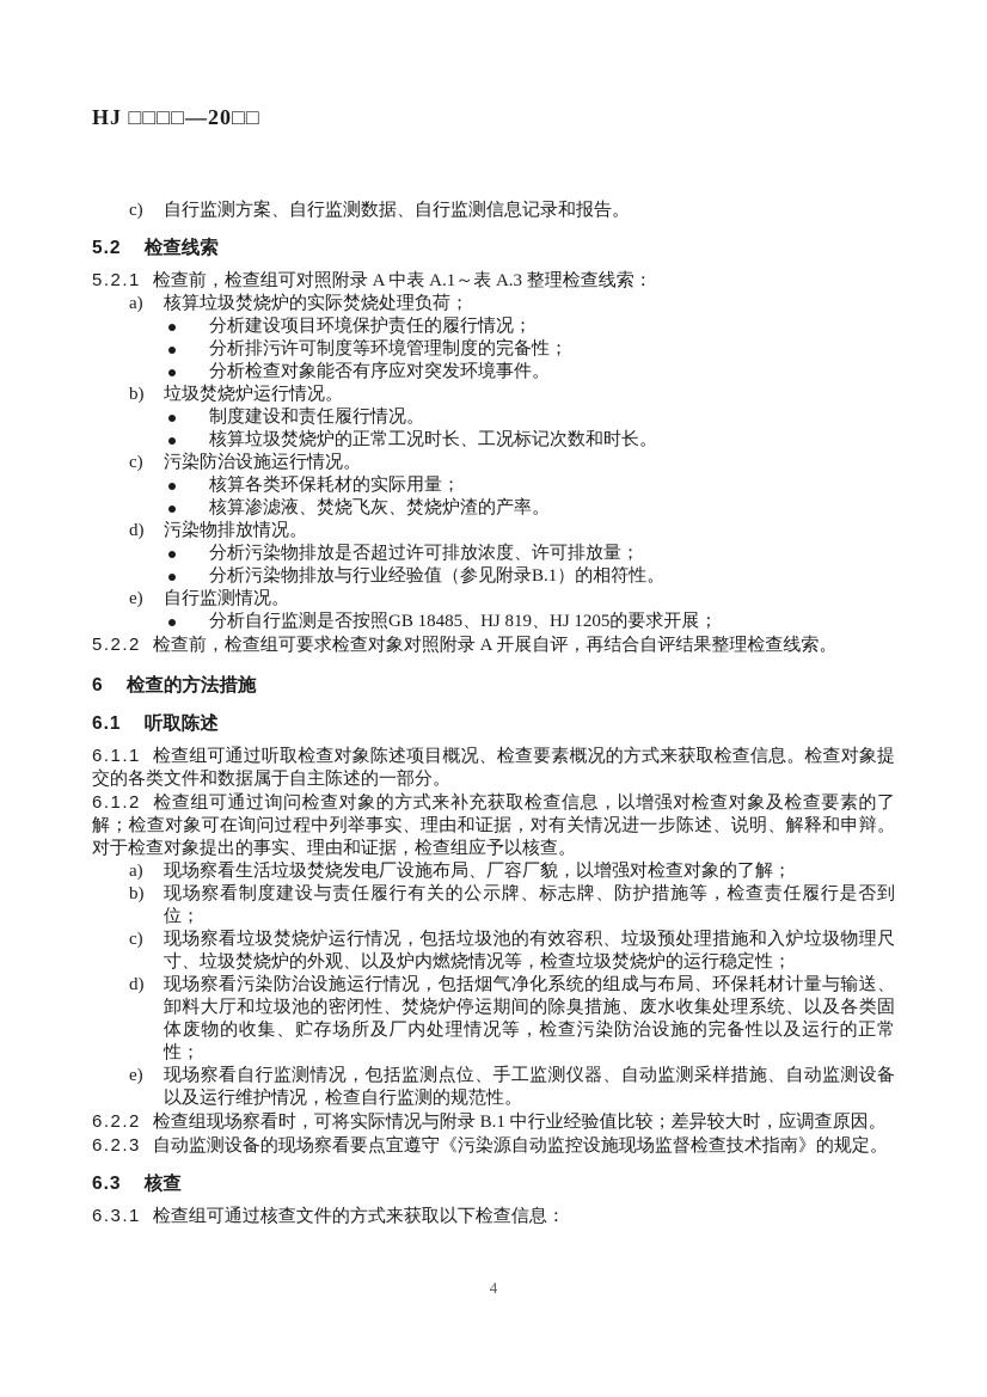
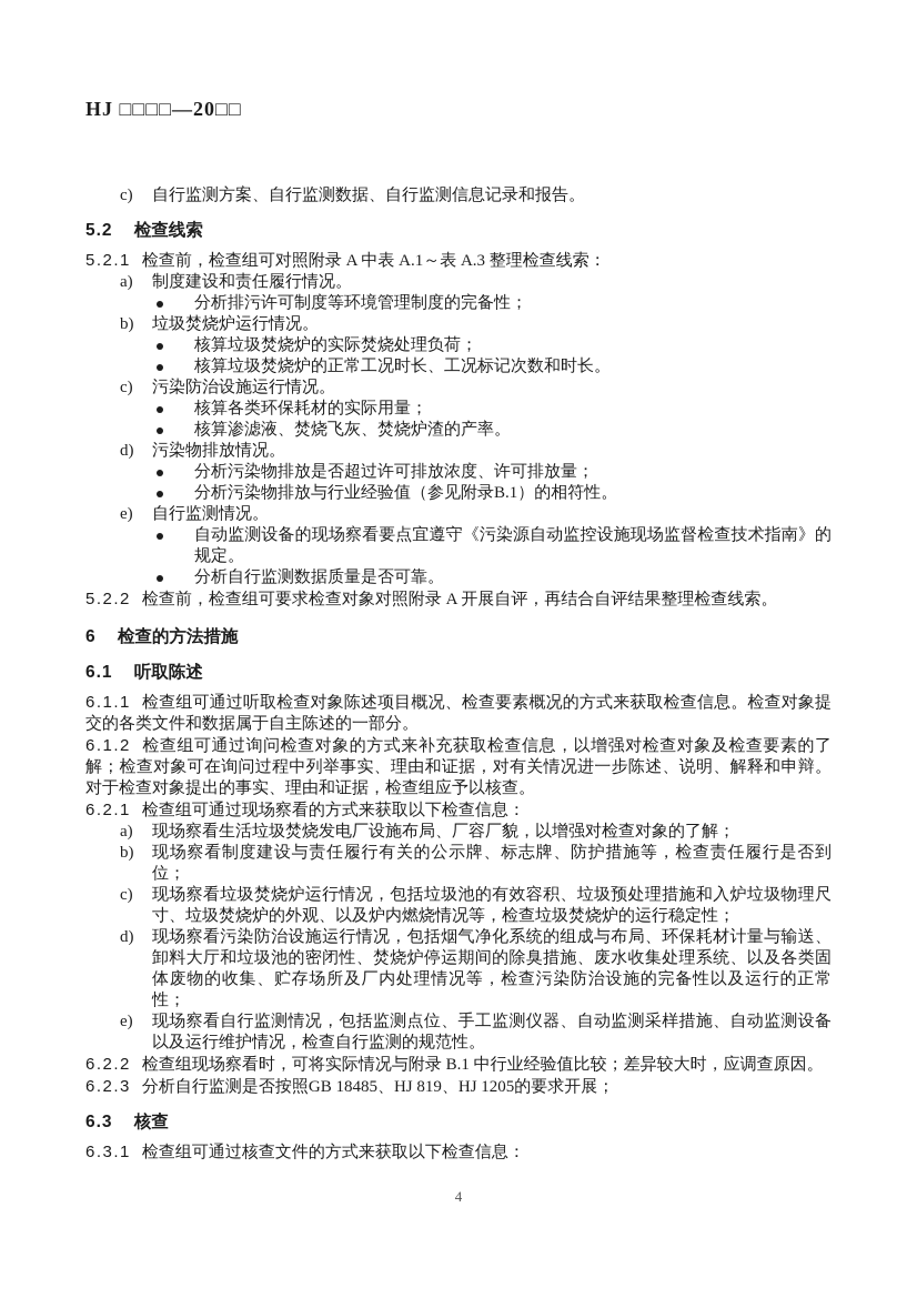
  HJ □□□□—20□□
  c)
  自行监测方案、自行监测数据、自行监测信息记录和报告。
  5.2 检查线索
  5.2.1 检查前，检查组可对照附录 A 中表 A.1～表 A.3 整理检查线索：
  a)
- 核算垃圾焚烧炉的实际焚烧处理负荷；
+ 制度建设和责任履行情况。
- 分析建设项目环境保护责任的履行情况；
  分析排污许可制度等环境管理制度的完备性；
- 分析检查对象能否有序应对突发环境事件。
  b)
  垃圾焚烧炉运行情况。
- 制度建设和责任履行情况。
+ 核算垃圾焚烧炉的实际焚烧处理负荷；
  核算垃圾焚烧炉的正常工况时长、工况标记次数和时长。
  c)
  污染防治设施运行情况。
  核算各类环保耗材的实际用量；
  核算渗滤液、焚烧飞灰、焚烧炉渣的产率。
  d)
  污染物排放情况。
  分析污染物排放是否超过许可排放浓度、许可排放量；
  分析污染物排放与行业经验值（参见附录B.1）的相符性。
  e)
  自行监测情况。
- 分析自行监测是否按照GB 18485、HJ 819、HJ 1205的要求开展；
+ 自动监测设备的现场察看要点宜遵守《污染源自动监控设施现场监督检查技术指南》的规定。
+ 分析自行监测数据质量是否可靠。
  5.2.2 检查前，检查组可要求检查对象对照附录 A 开展自评，再结合自评结果整理检查线索。
  6 检查的方法措施
  6.1 听取陈述
  6.1.1 检查组可通过听取检查对象陈述项目概况、检查要素概况的方式来获取检查信息。检查对象提交的各类文件和数据属于自主陈述的一部分。
  6.1.2 检查组可通过询问检查对象的方式来补充获取检查信息，以增强对检查对象及检查要素的了解；检查对象可在询问过程中列举事实、理由和证据，对有关情况进一步陈述、说明、解释和申辩。对于检查对象提出的事实、理由和证据，检查组应予以核查。
+ 6.2.1 检查组可通过现场察看的方式来获取以下检查信息：
  a)
  现场察看生活垃圾焚烧发电厂设施布局、厂容厂貌，以增强对检查对象的了解；
  b)
  现场察看制度建设与责任履行有关的公示牌、标志牌、防护措施等，检查责任履行是否到位；
  c)
  现场察看垃圾焚烧炉运行情况，包括垃圾池的有效容积、垃圾预处理措施和入炉垃圾物理尺寸、垃圾焚烧炉的外观、以及炉内燃烧情况等，检查垃圾焚烧炉的运行稳定性；
  d)
  现场察看污染防治设施运行情况，包括烟气净化系统的组成与布局、环保耗材计量与输送、卸料大厅和垃圾池的密闭性、焚烧炉停运期间的除臭措施、废水收集处理系统、以及各类固体废物的收集、贮存场所及厂内处理情况等，检查污染防治设施的完备性以及运行的正常性；
  e)
  现场察看自行监测情况，包括监测点位、手工监测仪器、自动监测采样措施、自动监测设备以及运行维护情况，检查自行监测的规范性。
  6.2.2 检查组现场察看时，可将实际情况与附录 B.1 中行业经验值比较；差异较大时，应调查原因。
- 6.2.3 自动监测设备的现场察看要点宜遵守《污染源自动监控设施现场监督检查技术指南》的规定。
+ 6.2.3 分析自行监测是否按照GB 18485、HJ 819、HJ 1205的要求开展；
  6.3 核查
  6.3.1 检查组可通过核查文件的方式来获取以下检查信息：
  4
